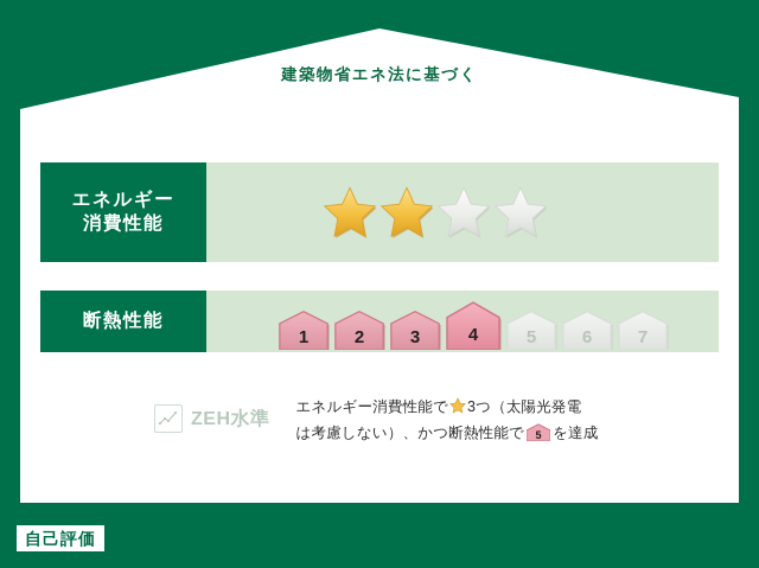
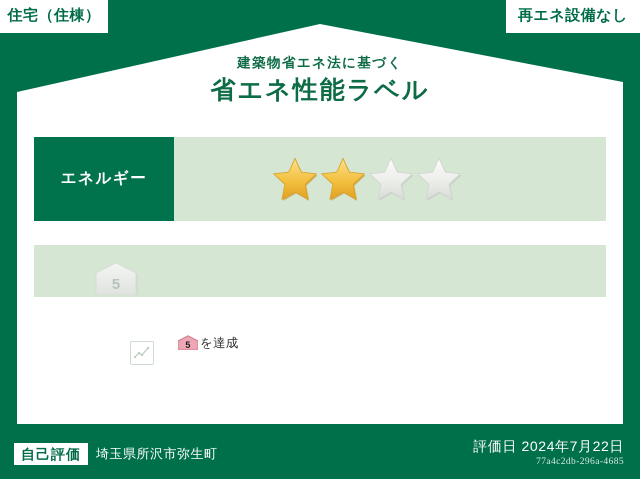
+ 住宅（住棟）
+ 再エネ設備なし
  建築物省エネ法に基づく
+ 省エネ性能ラベル
  エネルギー
- 消費性能
- 断熱性能
- 1
- 2
- 3
- 4
  5
- 6
- 7
- ZEH水準
- エネルギー消費性能で 3つ（太陽光発電
- は考慮しない）、かつ断熱性能で
  5
  を達成
  自己評価
+ 埼玉県所沢市弥生町
+ 評価日 2024年7月22日
+ 77a4c2db-296a-4685
